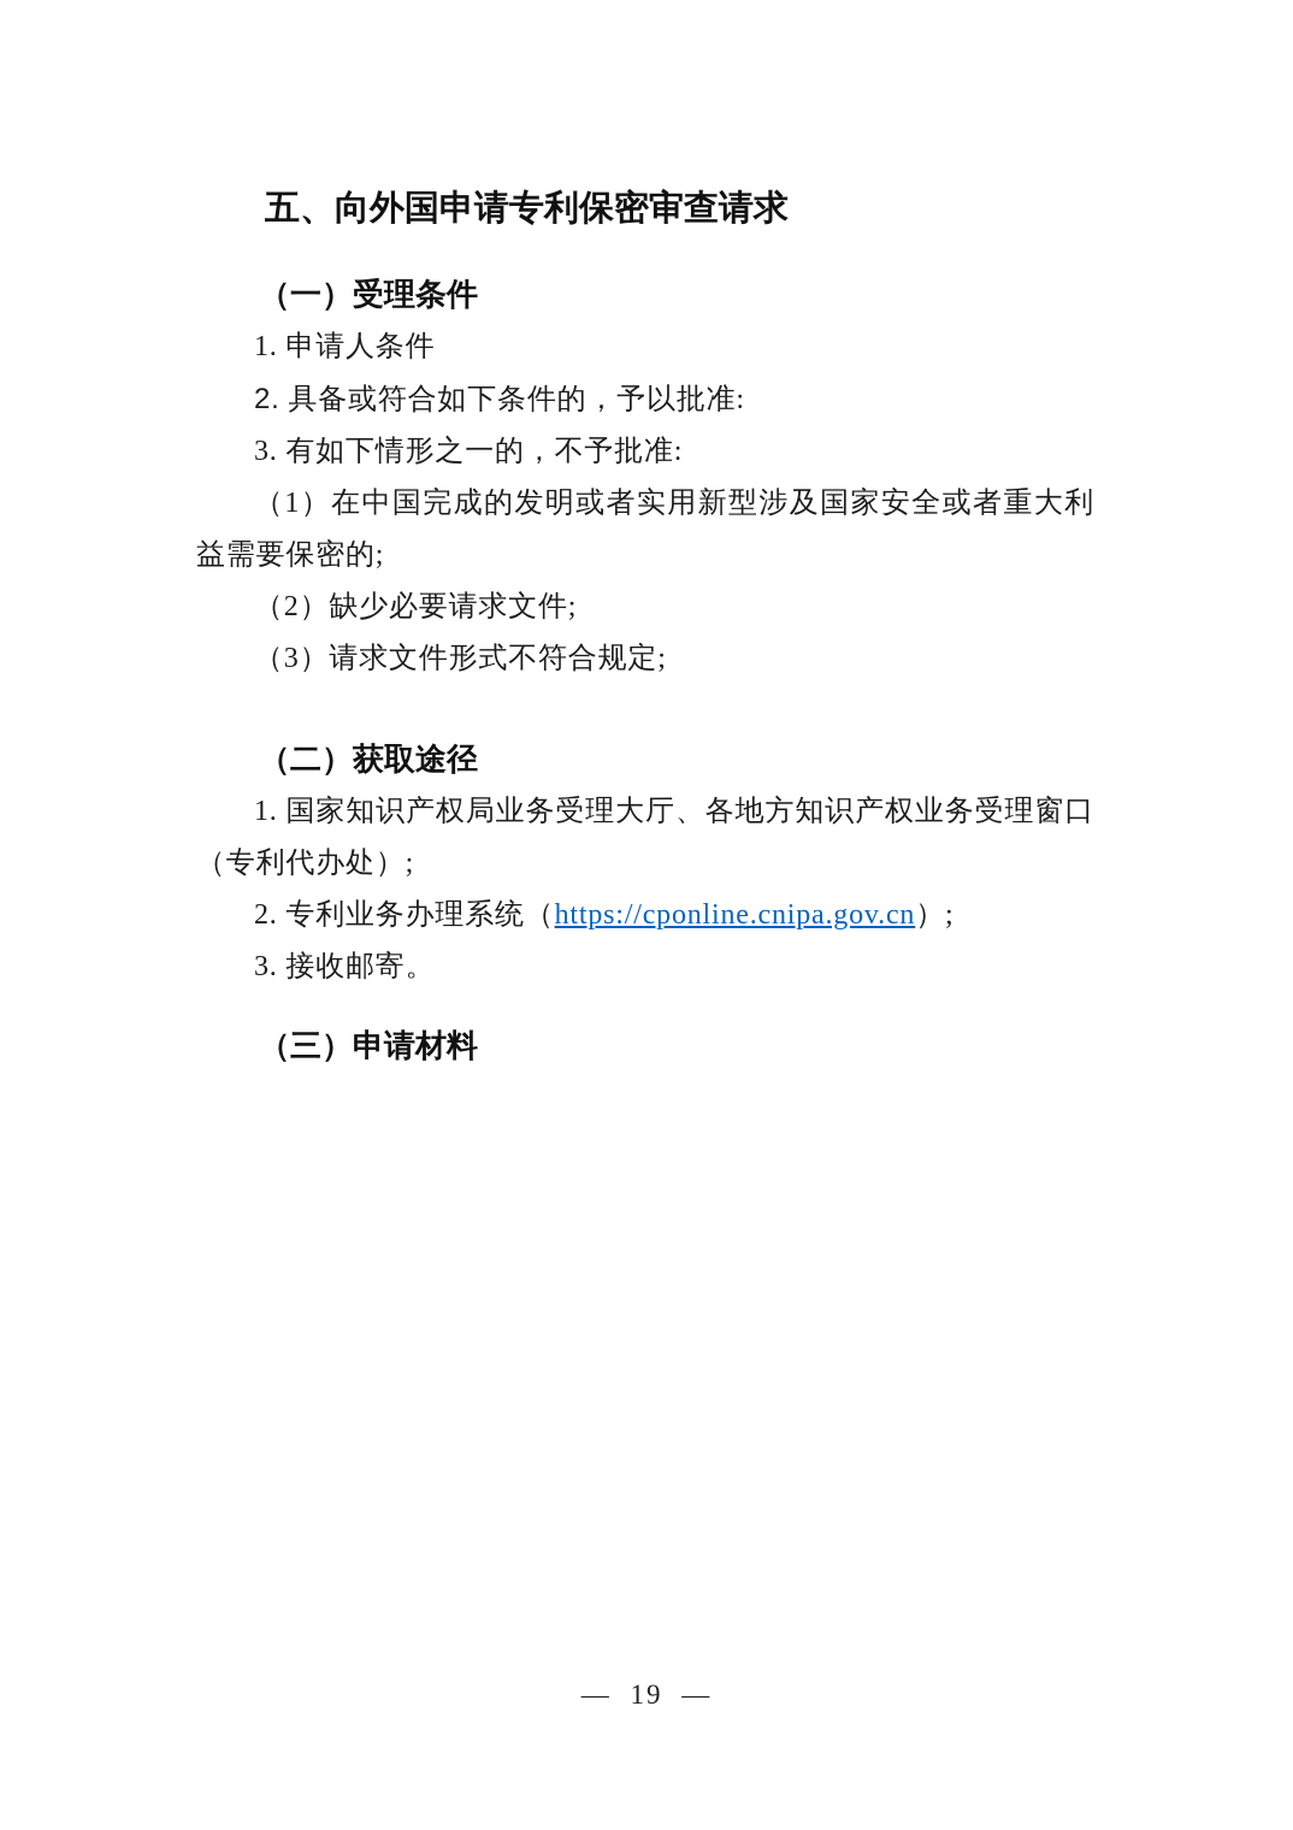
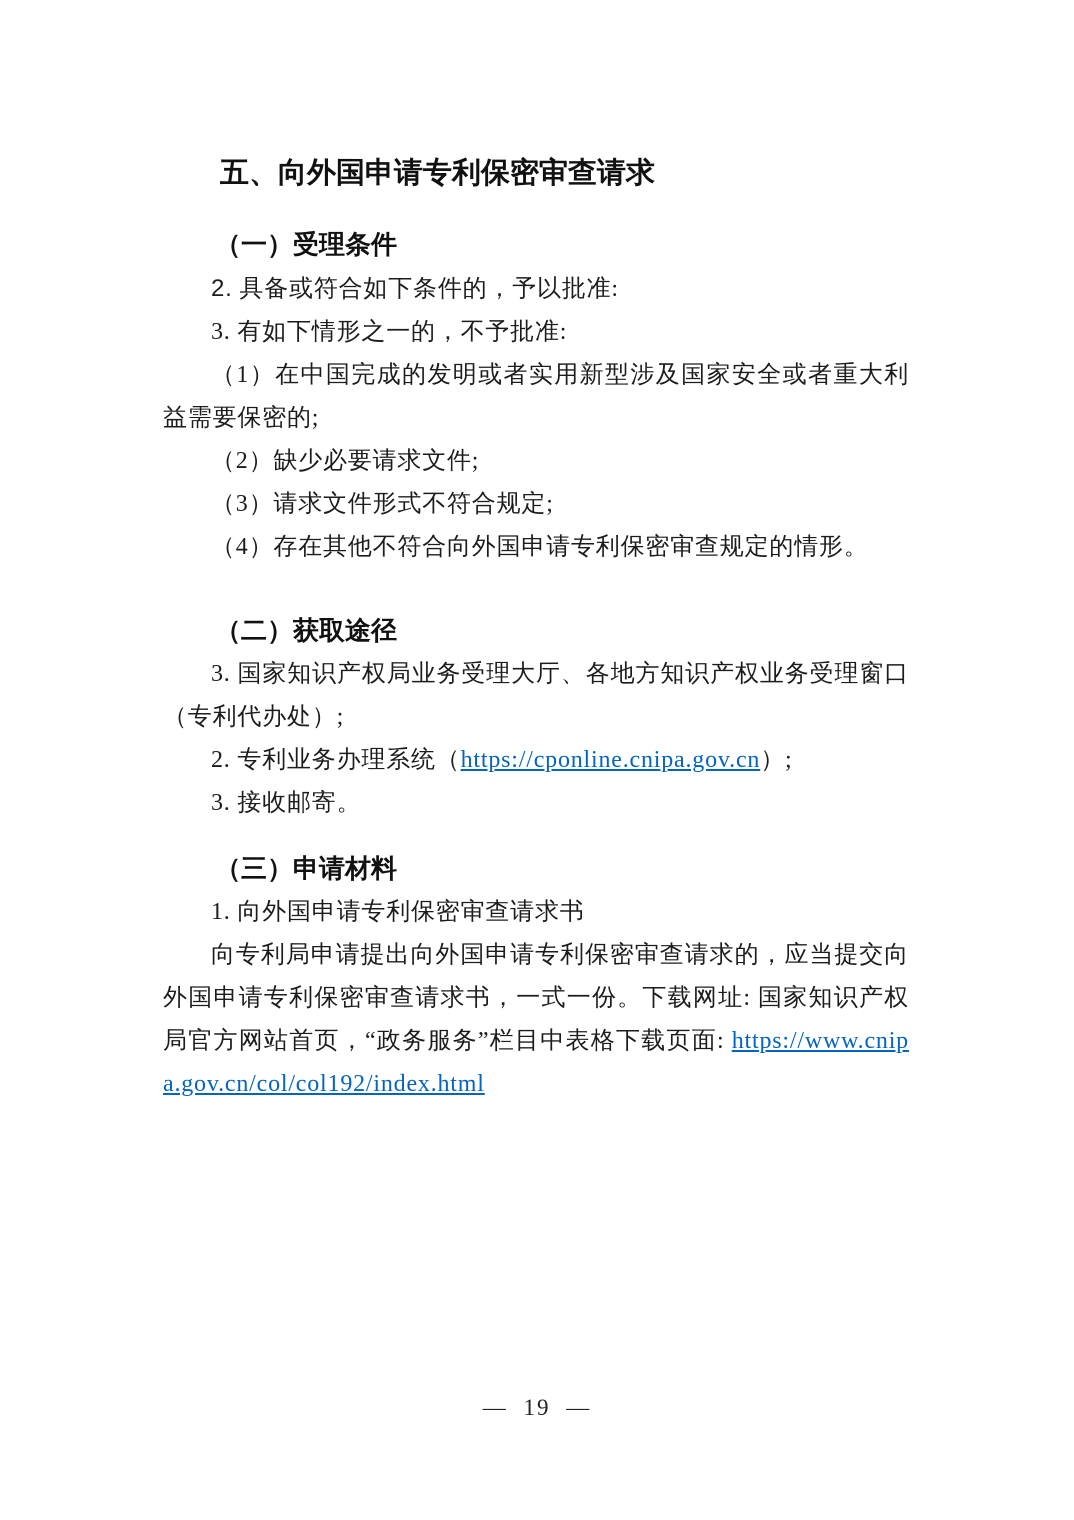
  五、向外国申请专利保密审查请求
  （一）受理条件
- 1. 申请人条件
  2. 具备或符合如下条件的，予以批准:
  3. 有如下情形之一的，不予批准:
  （1）在中国完成的发明或者实用新型涉及国家安全或者重大利益需要保密的;
  （2）缺少必要请求文件;
  （3）请求文件形式不符合规定;
+ （4）存在其他不符合向外国申请专利保密审查规定的情形。
  （二）获取途径
- 1. 国家知识产权局业务受理大厅、各地方知识产权业务受理窗口（专利代办处）;
+ 3. 国家知识产权局业务受理大厅、各地方知识产权业务受理窗口（专利代办处）;
  2. 专利业务办理系统（https://cponline.cnipa.gov.cn）;
  3. 接收邮寄。
  （三）申请材料
+ 1. 向外国申请专利保密审查请求书
+ 向专利局申请提出向外国申请专利保密审查请求的，应当提交向外国申请专利保密审查请求书，一式一份。下载网址: 国家知识产权局官方网站首页，“政务服务”栏目中表格下载页面: https://www.cnipa.gov.cn/col/col192/index.html
  — 19 —
